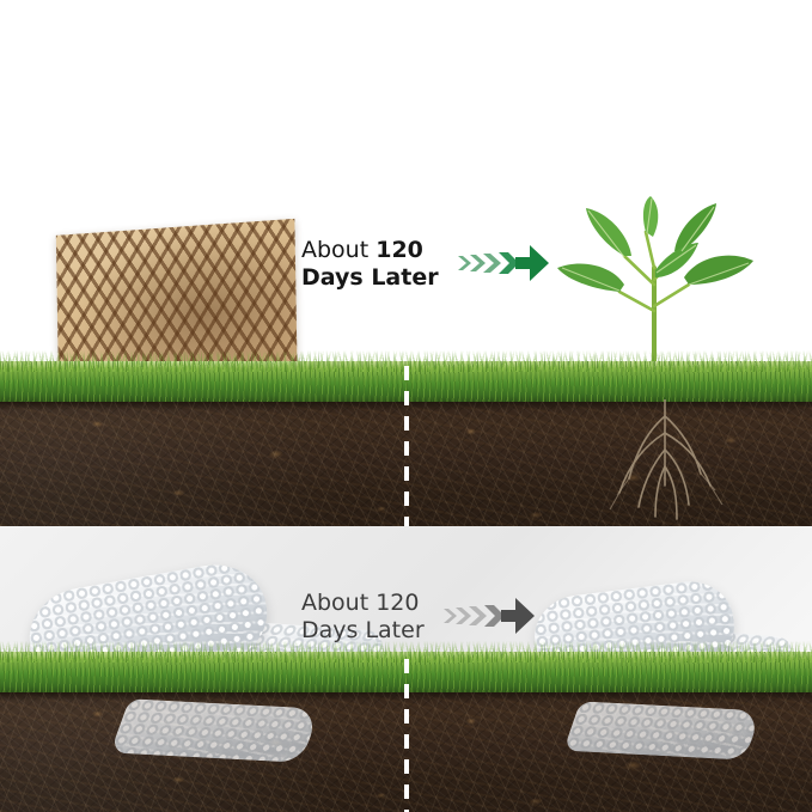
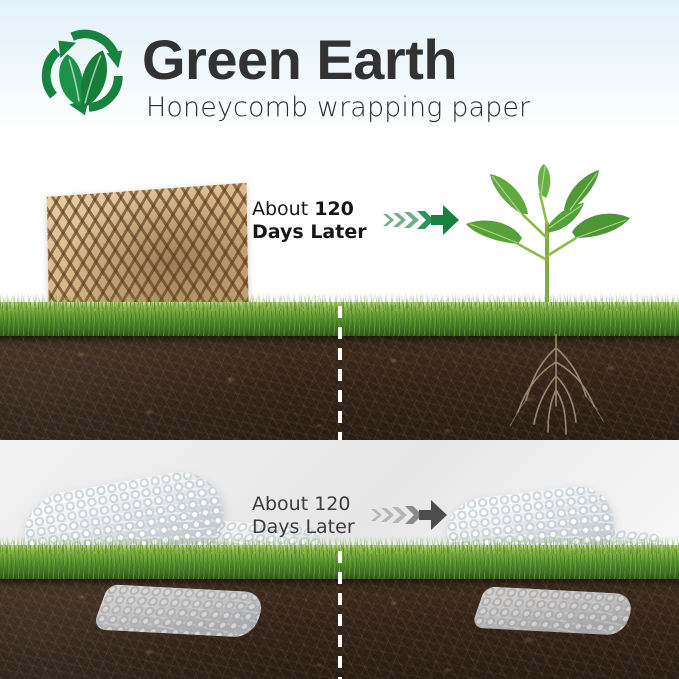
+ Green Earth
+ Honeycomb wrapping paper
  About 120
  Days Later
  About 120
  Days Later
